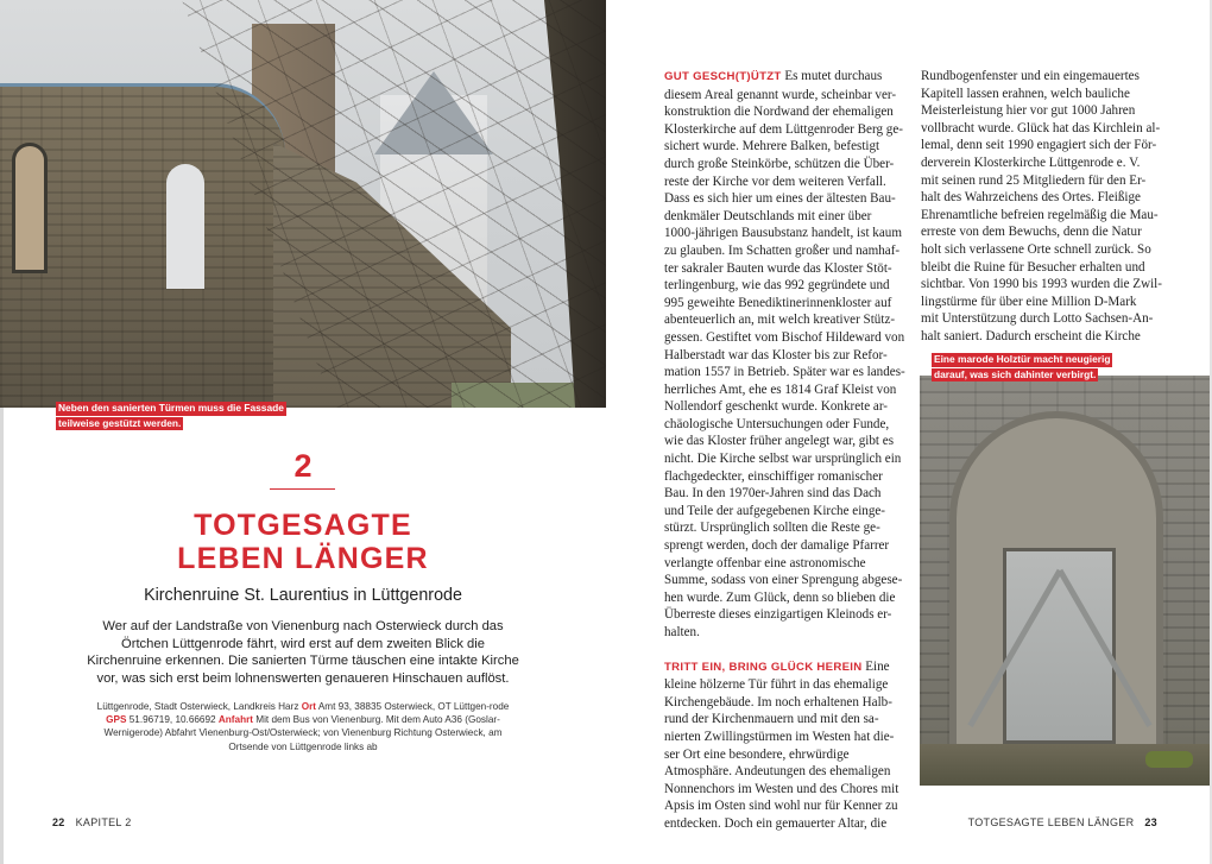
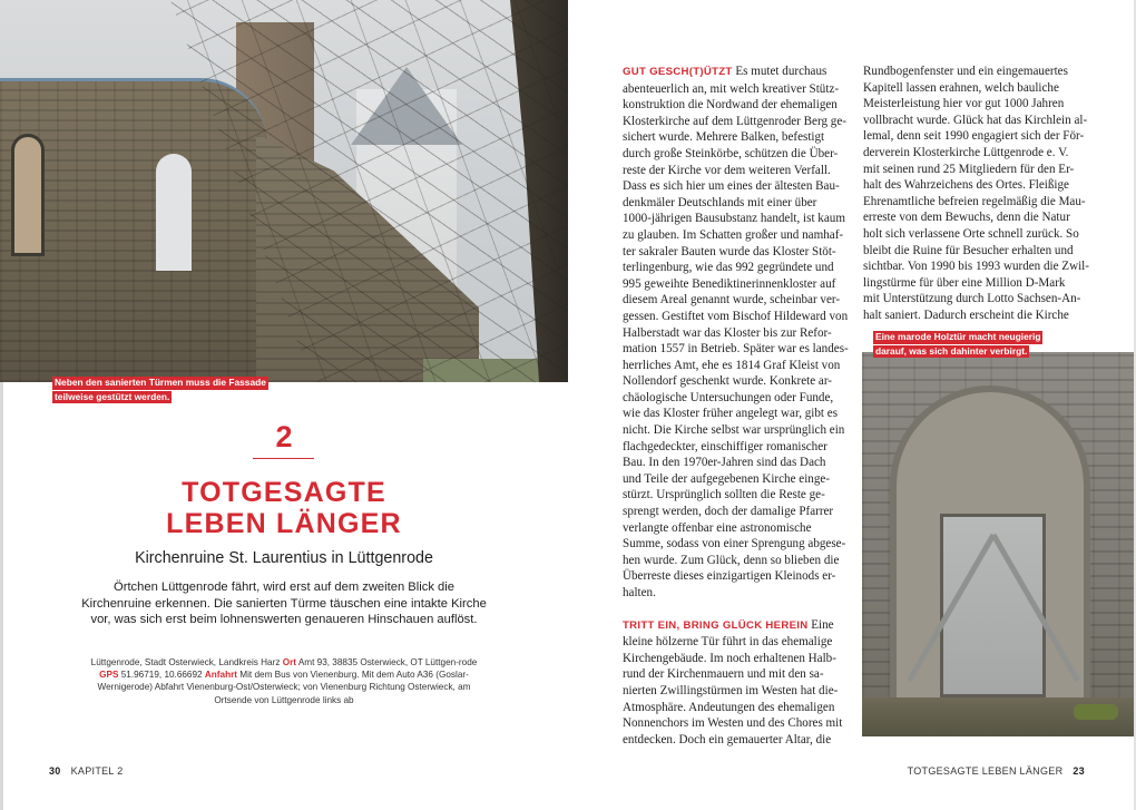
  Neben den sanierten Türmen muss die Fassade
  teilweise gestützt werden.
  2
  TOTGESAGTE
  LEBEN LÄNGER
  Kirchenruine St. Laurentius in Lüttgenrode
- Wer auf der Landstraße von Vienenburg nach Osterwieck durch das
  Örtchen Lüttgenrode fährt, wird erst auf dem zweiten Blick die
  Kirchenruine erkennen. Die sanierten Türme täuschen eine intakte Kirche
  vor, was sich erst beim lohnenswerten genaueren Hinschauen auflöst.
  Lüttgenrode, Stadt Osterwieck, Landkreis Harz Ort Amt 93, 38835 Osterwieck, OT Lüttgen-rode GPS 51.96719, 10.66692 Anfahrt Mit dem Bus von Vienenburg. Mit dem Auto A36 (Goslar-Wernigerode) Abfahrt Vienenburg-Ost/Osterwieck; von Vienenburg Richtung Osterwieck, am Ortsende von Lüttgenrode links ab
- 22 KAPITEL 2
+ 30 KAPITEL 2
  GUT GESCH(T)ÜTZT Es mutet durchaus
- diesem Areal genannt wurde, scheinbar ver-
+ abenteuerlich an, mit welch kreativer Stütz-
  konstruktion die Nordwand der ehemaligen
  Klosterkirche auf dem Lüttgenroder Berg ge-
  sichert wurde. Mehrere Balken, befestigt
  durch große Steinkörbe, schützen die Über-
  reste der Kirche vor dem weiteren Verfall.
  Dass es sich hier um eines der ältesten Bau-
  denkmäler Deutschlands mit einer über
  1000-jährigen Bausubstanz handelt, ist kaum
  zu glauben. Im Schatten großer und namhaf-
  ter sakraler Bauten wurde das Kloster Stöt-
  terlingenburg, wie das 992 gegründete und
  995 geweihte Benediktinerinnenkloster auf
- abenteuerlich an, mit welch kreativer Stütz-
+ diesem Areal genannt wurde, scheinbar ver-
  gessen. Gestiftet vom Bischof Hildeward von
  Halberstadt war das Kloster bis zur Refor-
  mation 1557 in Betrieb. Später war es landes-
  herrliches Amt, ehe es 1814 Graf Kleist von
  Nollendorf geschenkt wurde. Konkrete ar-
  chäologische Untersuchungen oder Funde,
  wie das Kloster früher angelegt war, gibt es
  nicht. Die Kirche selbst war ursprünglich ein
  flachgedeckter, einschiffiger romanischer
  Bau. In den 1970er-Jahren sind das Dach
  und Teile der aufgegebenen Kirche einge-
  stürzt. Ursprünglich sollten die Reste ge-
  sprengt werden, doch der damalige Pfarrer
  verlangte offenbar eine astronomische
  Summe, sodass von einer Sprengung abgese-
  hen wurde. Zum Glück, denn so blieben die
  Überreste dieses einzigartigen Kleinods er-
  halten.
  TRITT EIN, BRING GLÜCK HEREIN Eine
  kleine hölzerne Tür führt in das ehemalige
  Kirchengebäude. Im noch erhaltenen Halb-
  rund der Kirchenmauern und mit den sa-
  nierten Zwillingstürmen im Westen hat die-
- ser Ort eine besondere, ehrwürdige
  Atmosphäre. Andeutungen des ehemaligen
  Nonnenchors im Westen und des Chores mit
- Apsis im Osten sind wohl nur für Kenner zu
  entdecken. Doch ein gemauerter Altar, die
  Rundbogenfenster und ein eingemauertes
  Kapitell lassen erahnen, welch bauliche
  Meisterleistung hier vor gut 1000 Jahren
  vollbracht wurde. Glück hat das Kirchlein al-
  lemal, denn seit 1990 engagiert sich der För-
  derverein Klosterkirche Lüttgenrode e. V.
  mit seinen rund 25 Mitgliedern für den Er-
  halt des Wahrzeichens des Ortes. Fleißige
  Ehrenamtliche befreien regelmäßig die Mau-
  erreste von dem Bewuchs, denn die Natur
  holt sich verlassene Orte schnell zurück. So
  bleibt die Ruine für Besucher erhalten und
  sichtbar. Von 1990 bis 1993 wurden die Zwil-
  lingstürme für über eine Million D-Mark
  mit Unterstützung durch Lotto Sachsen-An-
  halt saniert. Dadurch erscheint die Kirche
  Eine marode Holztür macht neugierig
  darauf, was sich dahinter verbirgt.
  TOTGESAGTE LEBEN LÄNGER 23
